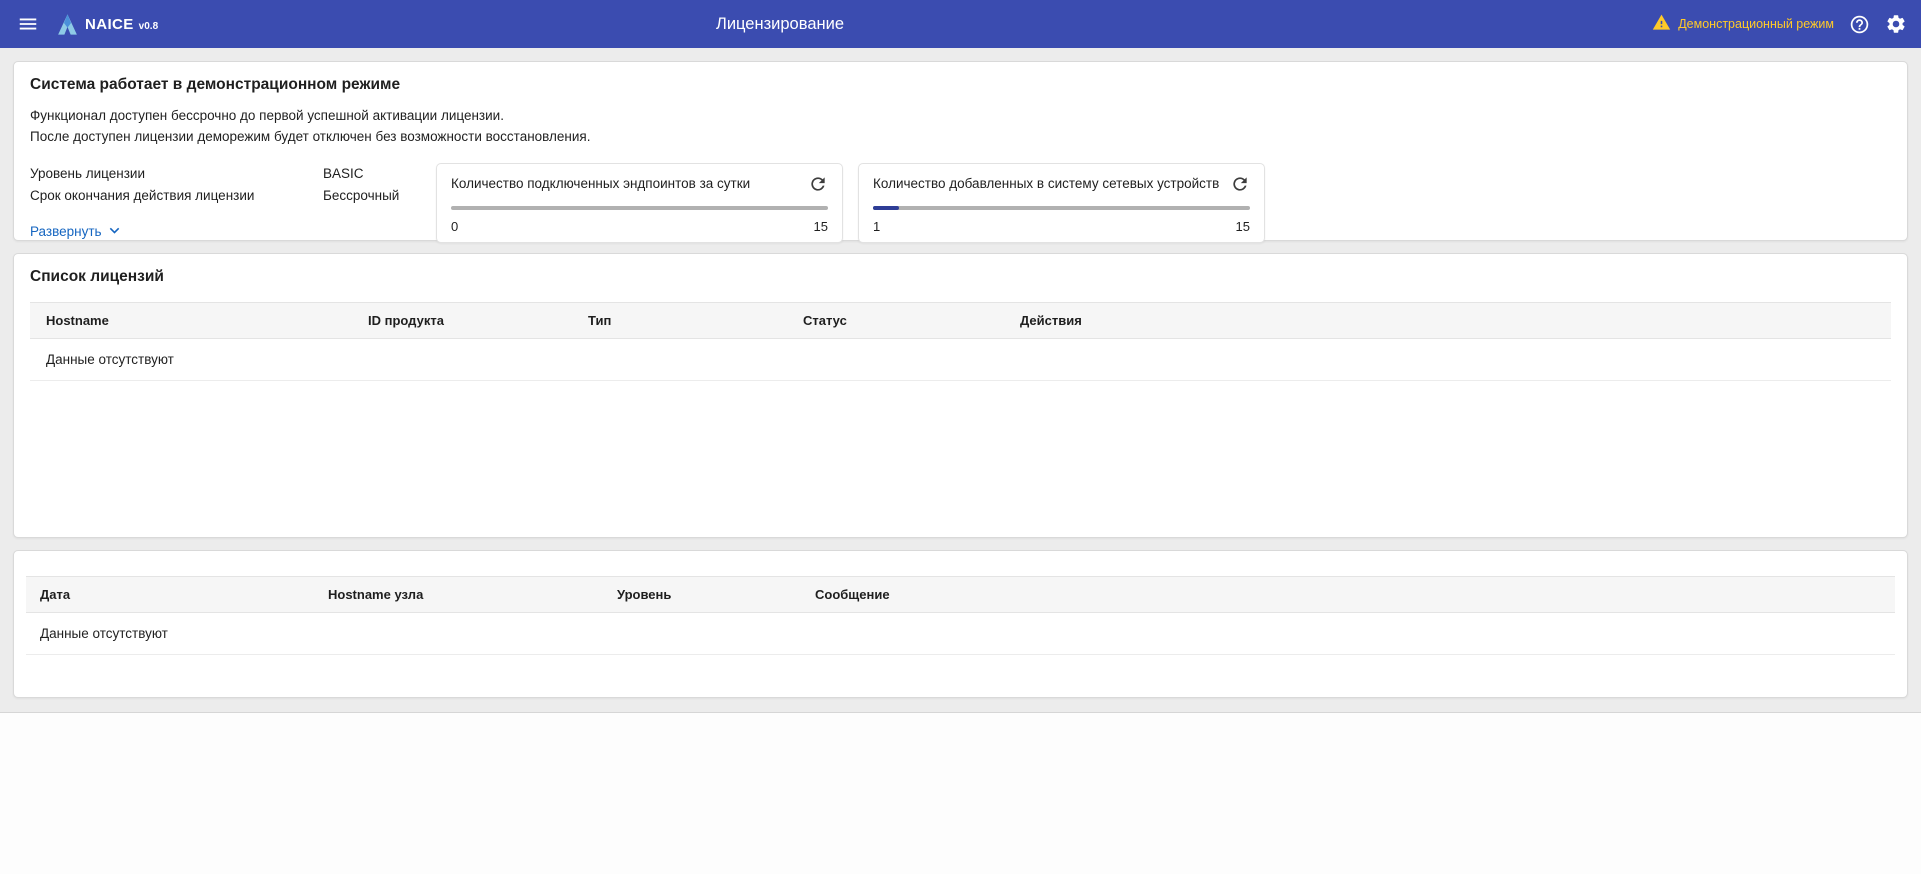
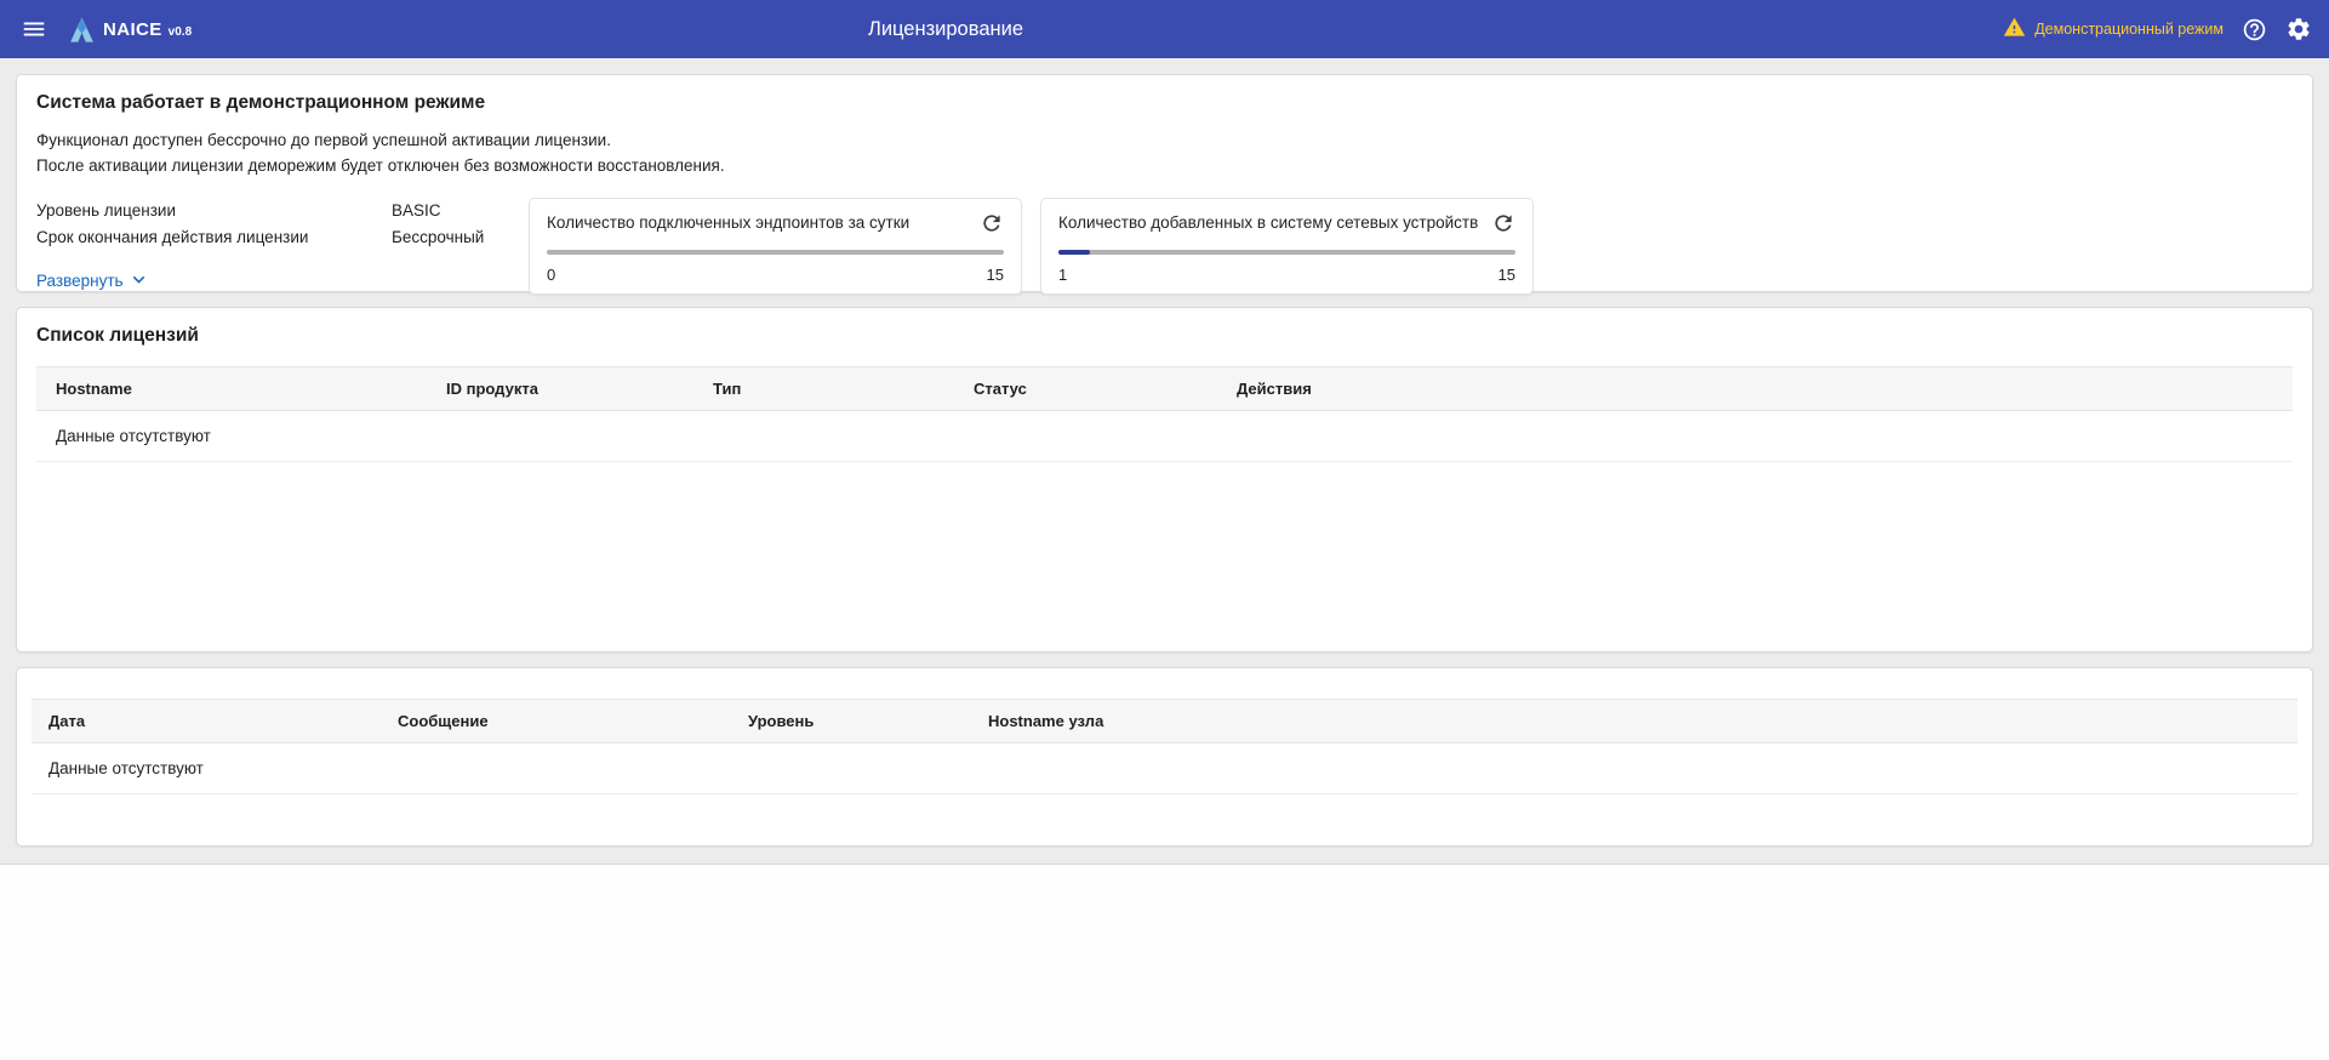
  NAICE
  v0.8
  Лицензирование
  Демонстрационный режим
  Система работает в демонстрационном режиме
  Функционал доступен бессрочно до первой успешной активации лицензии.
- После доступен лицензии деморежим будет отключен без возможности восстановления.
+ После активации лицензии деморежим будет отключен без возможности восстановления.
  Уровень лицензии
  BASIC
  Срок окончания действия лицензии
  Бессрочный
  Развернуть
  Количество подключенных эндпоинтов за сутки
  0
  15
  Количество добавленных в систему сетевых устройств
  1
  15
  Список лицензий
  Hostname
  ID продукта
  Тип
  Статус
  Действия
  Данные отсутствуют
  Дата
- Hostname узла
+ Сообщение
  Уровень
- Сообщение
+ Hostname узла
  Данные отсутствуют
